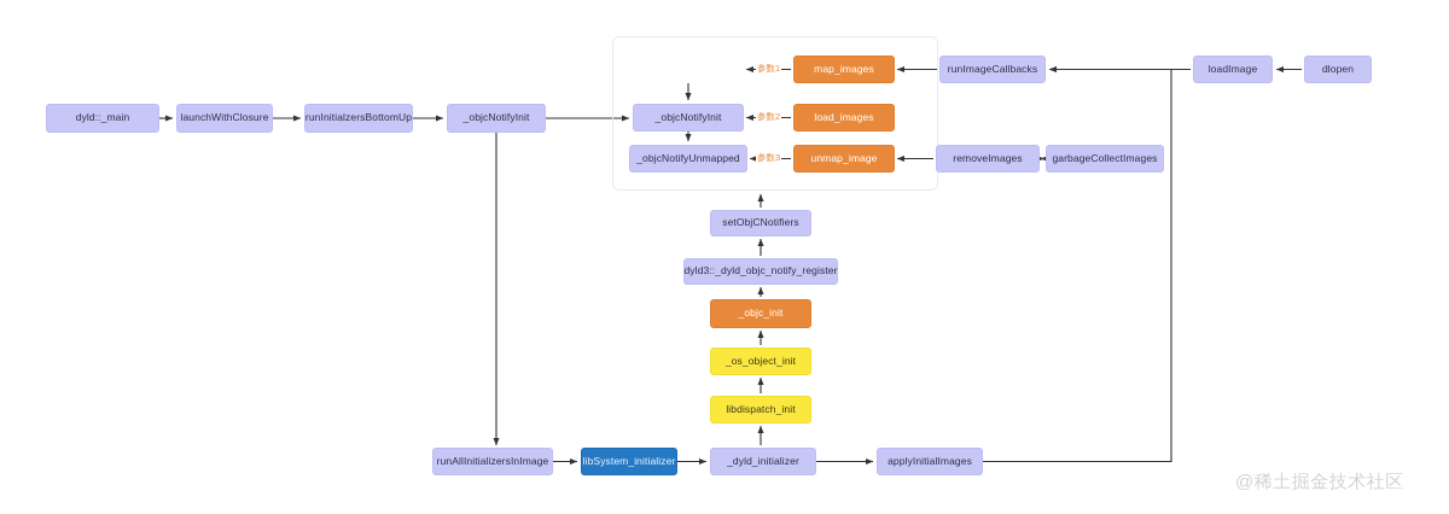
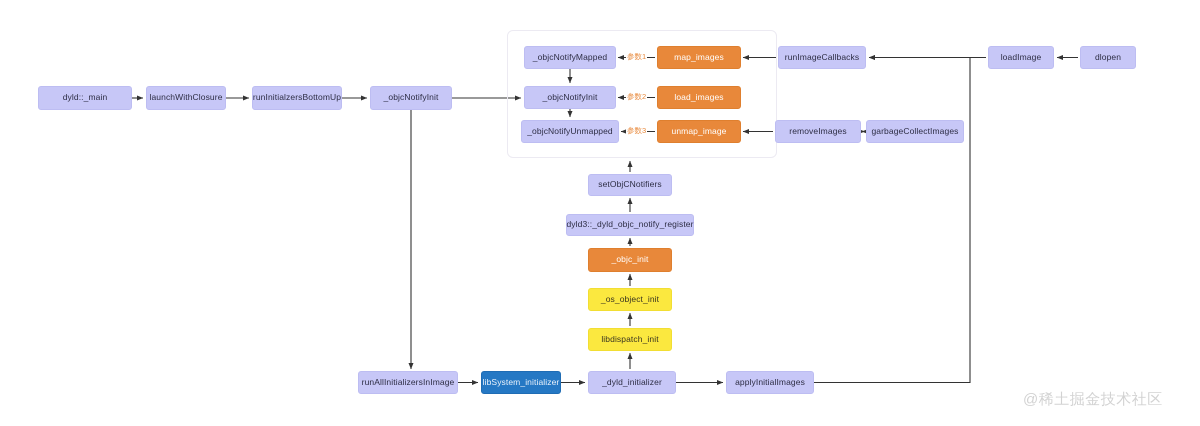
  dyld::_main
  launchWithClosure
  runInitialzersBottomUp
  _objcNotifyInit
+ _objcNotifyMapped
  _objcNotifyInit
  _objcNotifyUnmapped
  map_images
  load_images
  unmap_image
  runImageCallbacks
  loadImage
  dlopen
  removeImages
  garbageCollectImages
  setObjCNotifiers
  dyld3::_dyld_objc_notify_register
  _objc_init
  _os_object_init
  libdispatch_init
  runAllInitializersInImage
  libSystem_initializer
  _dyld_initializer
  applyInitialImages
  参数1
  参数2
  参数3
  @稀土掘金技术社区
